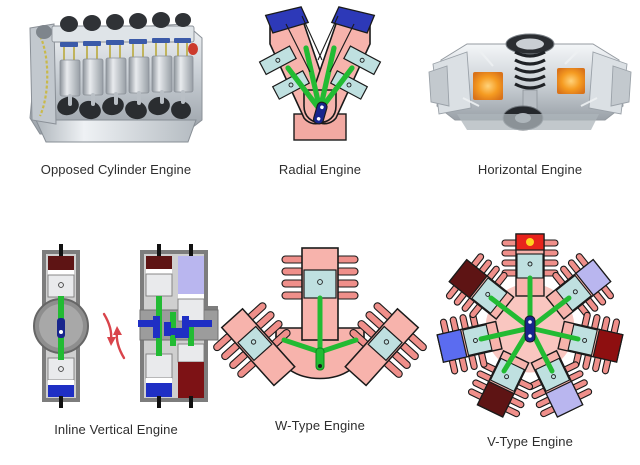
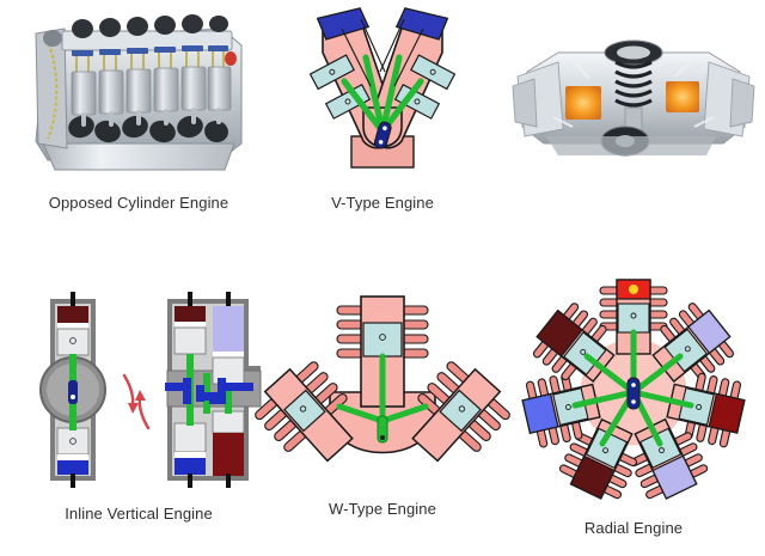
  Opposed Cylinder Engine
- Radial Engine
+ V-Type Engine
- Horizontal Engine
  Inline Vertical Engine
  W-Type Engine
- V-Type Engine
+ Radial Engine
